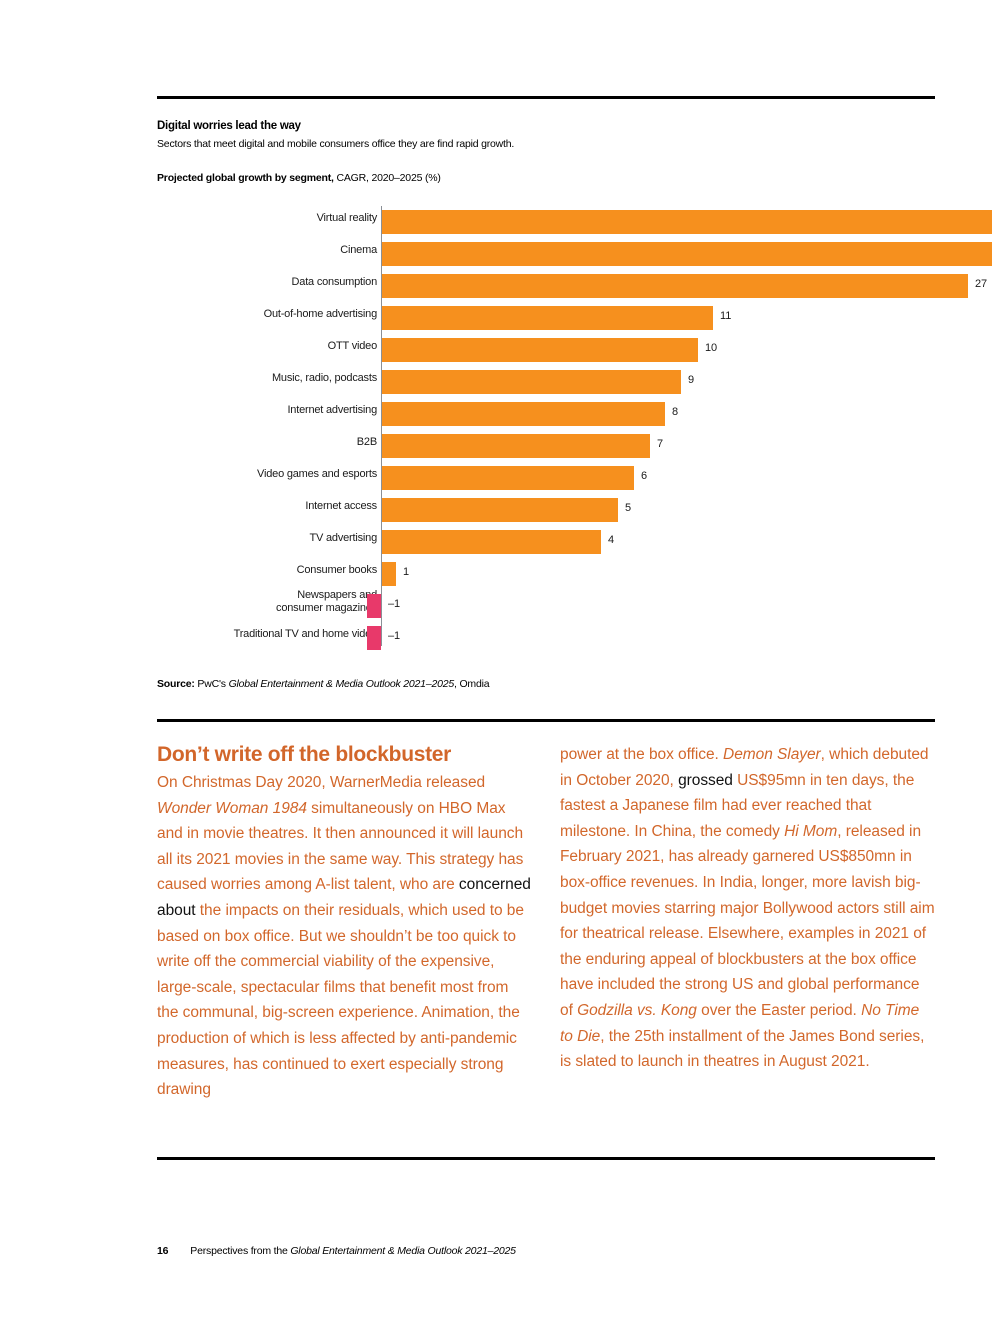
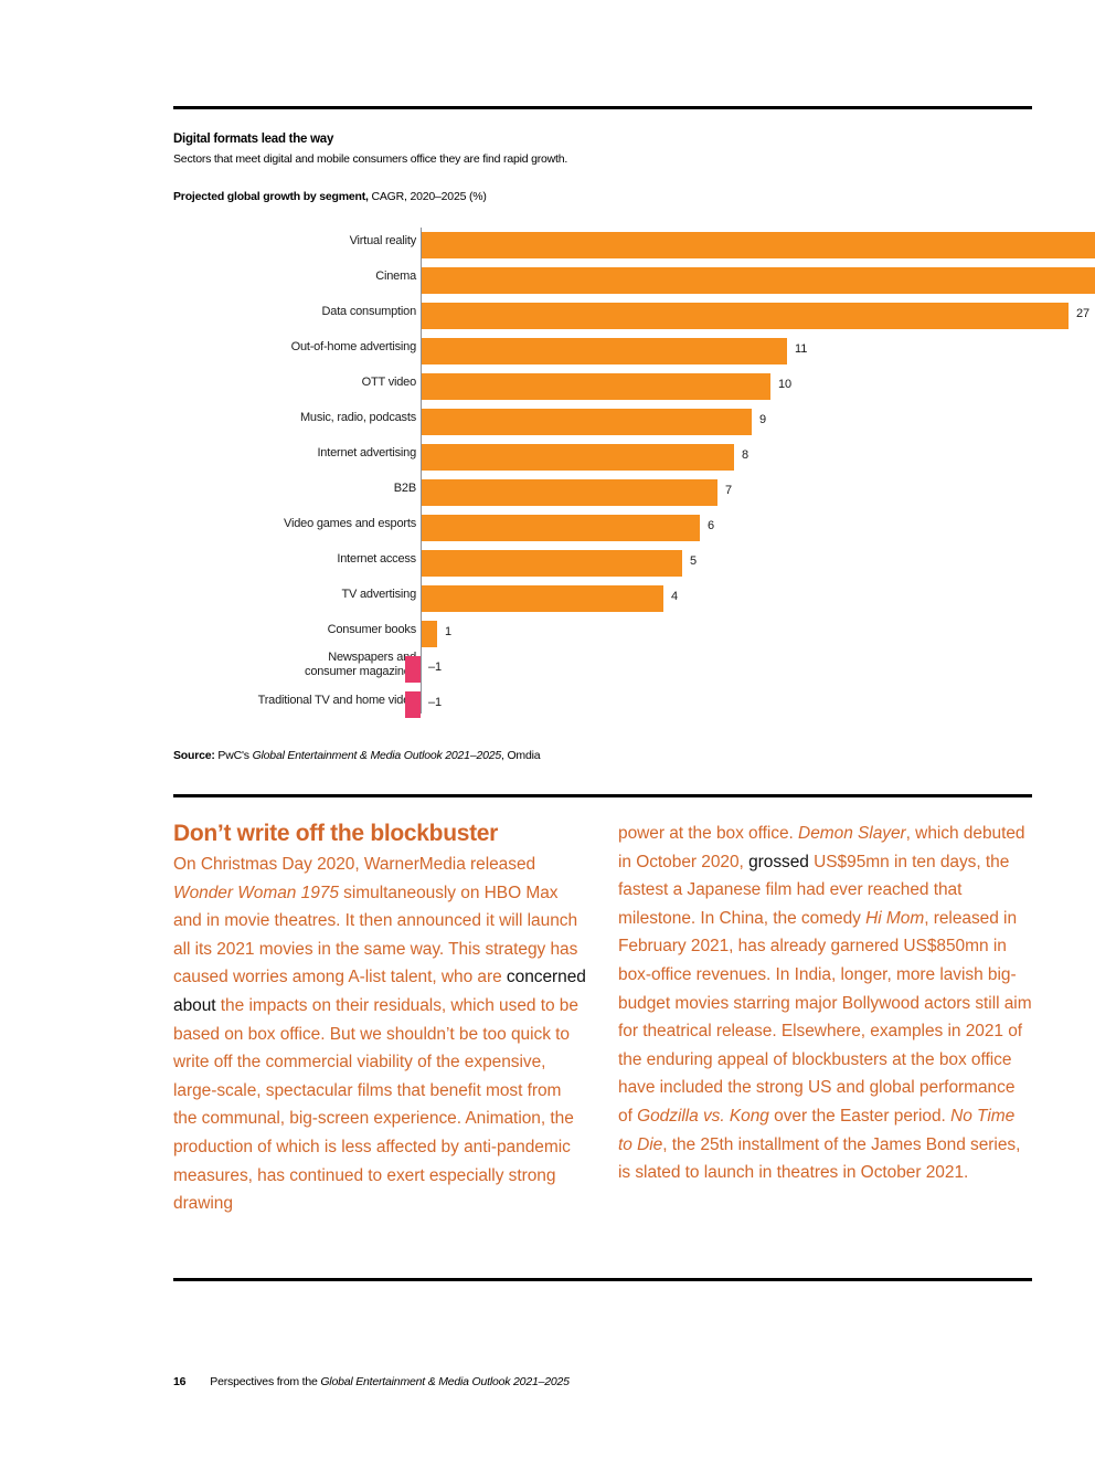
- Digital worries lead the way
+ Digital formats lead the way
  Sectors that meet digital and mobile consumers office they are find rapid growth.
  Projected global growth by segment, CAGR, 2020–2025 (%)
  Virtual reality
  Cinema
  Data consumption
  27
  Out-of-home advertising
  11
  OTT video
  10
  Music, radio, podcasts
  9
  Internet advertising
  8
  B2B
  7
  Video games and esports
  6
  Internet access
  5
  TV advertising
  4
  Consumer books
  1
  Newspapers a
  consumer magazin
  –1
  Traditional TV and home vid
  –1
  Source: PwC's Global Entertainment & Media Outlook 2021–2025, Omdia
  Don’t write off the blockbuster
- On Christmas Day 2020, WarnerMedia released Wonder Woman 1984 simultaneously on HBO Max and in movie theatres. It then announced it will launch all its 2021 movies in the same way. This strategy has caused worries among A-list talent, who are concerned about the impacts on their residuals, which used to be based on box office. But we shouldn’t be too quick to write off the commercial viability of the expensive, large-scale, spectacular films that benefit most from the communal, big-screen experience. Animation, the production of which is less affected by anti-pandemic measures, has continued to exert especially strong drawing
+ On Christmas Day 2020, WarnerMedia released Wonder Woman 1975 simultaneously on HBO Max and in movie theatres. It then announced it will launch all its 2021 movies in the same way. This strategy has caused worries among A-list talent, who are concerned about the impacts on their residuals, which used to be based on box office. But we shouldn’t be too quick to write off the commercial viability of the expensive, large-scale, spectacular films that benefit most from the communal, big-screen experience. Animation, the production of which is less affected by anti-pandemic measures, has continued to exert especially strong drawing
- power at the box office. Demon Slayer, which debuted in October 2020, grossed US$95mn in ten days, the fastest a Japanese film had ever reached that milestone. In China, the comedy Hi Mom, released in February 2021, has already garnered US$850mn in box-office revenues. In India, longer, more lavish big-budget movies starring major Bollywood actors still aim for theatrical release. Elsewhere, examples in 2021 of the enduring appeal of blockbusters at the box office have included the strong US and global performance of Godzilla vs. Kong over the Easter period. No Time to Die, the 25th installment of the James Bond series, is slated to launch in theatres in August 2021.
+ power at the box office. Demon Slayer, which debuted in October 2020, grossed US$95mn in ten days, the fastest a Japanese film had ever reached that milestone. In China, the comedy Hi Mom, released in February 2021, has already garnered US$850mn in box-office revenues. In India, longer, more lavish big-budget movies starring major Bollywood actors still aim for theatrical release. Elsewhere, examples in 2021 of the enduring appeal of blockbusters at the box office have included the strong US and global performance of Godzilla vs. Kong over the Easter period. No Time to Die, the 25th installment of the James Bond series, is slated to launch in theatres in October 2021.
  16 Perspectives from the Global Entertainment & Media Outlook 2021–2025
